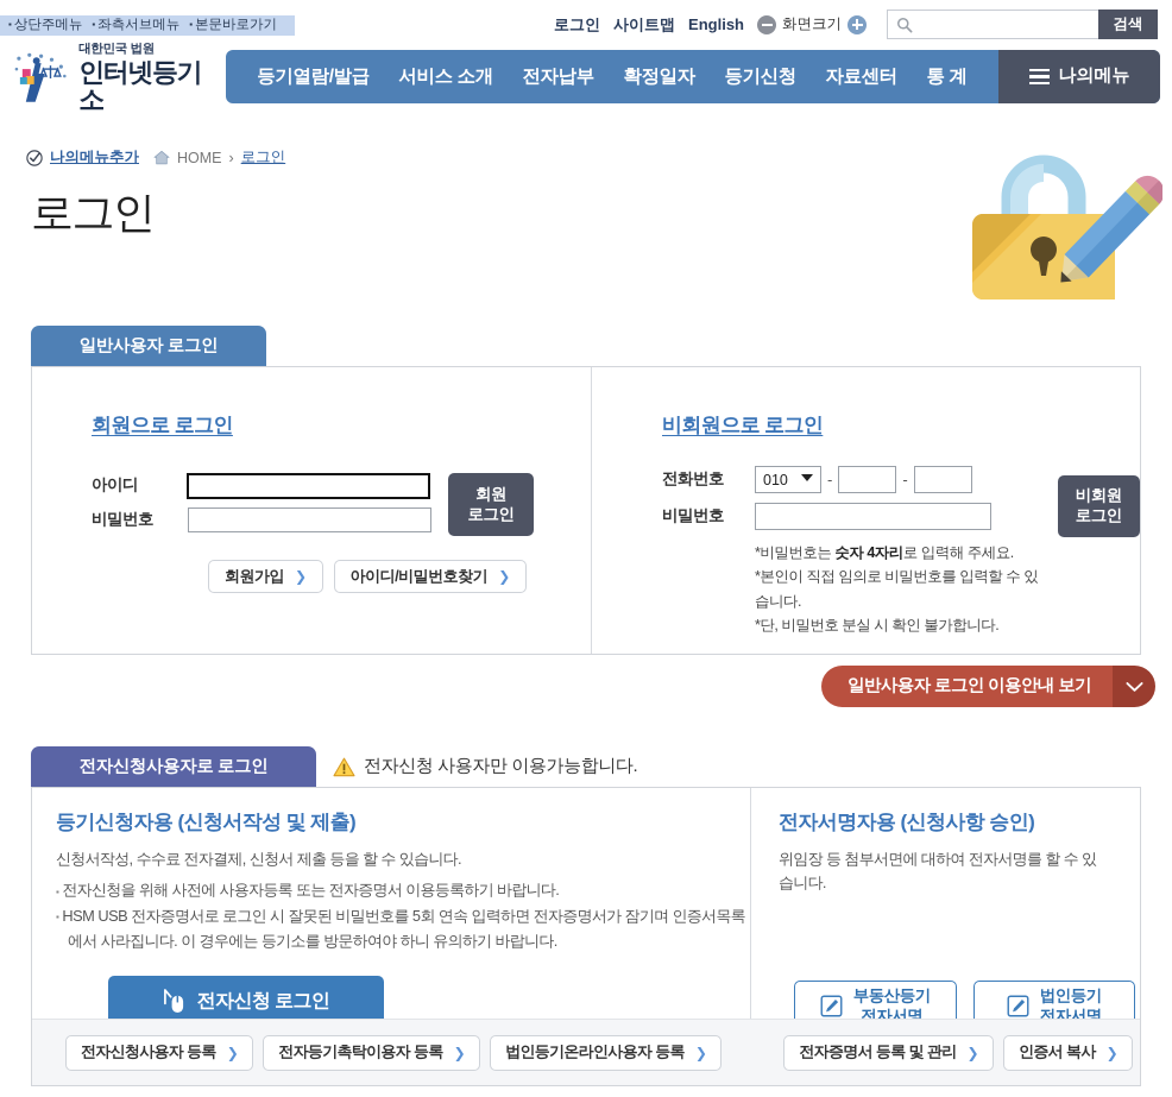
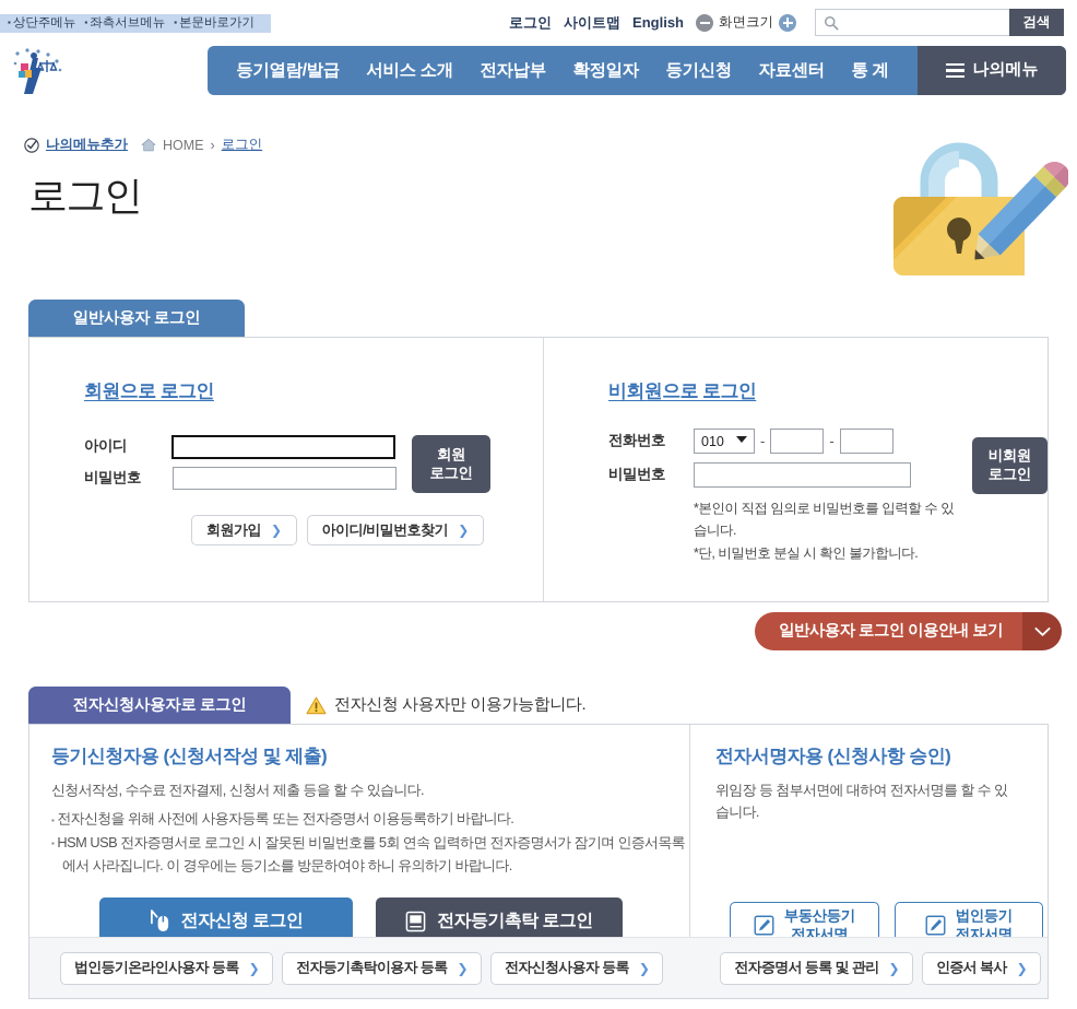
  상단주메뉴
  좌측서브메뉴
  본문바로가기
  로그인
  사이트맵
  English
  화면크기
  검색
- 대한민국 법원
- 인터넷등기소
  등기열람/발급
  서비스 소개
  전자납부
  확정일자
  등기신청
  자료센터
  통 계
  나의메뉴
  나의메뉴추가
  HOME
  ›
  로그인
  로그인
  일반사용자 로그인
  회원으로 로그인
  아이디
  비밀번호
  회원
  로그인
  회원가입
  ❯
  아이디/비밀번호찾기
  ❯
  비회원으로 로그인
  전화번호
  010
  -
  -
  비밀번호
- *비밀번호는 숫자 4자리로 입력해 주세요.
  *본인이 직접 임의로 비밀번호를 입력할 수 있습니다.
  *단, 비밀번호 분실 시 확인 불가합니다.
  비회원
  로그인
  일반사용자 로그인 이용안내 보기
  전자신청사용자로 로그인
  전자신청 사용자만 이용가능합니다.
  등기신청자용 (신청서작성 및 제출)
  신청서작성, 수수료 전자결제, 신청서 제출 등을 할 수 있습니다.
  전자신청을 위해 사전에 사용자등록 또는 전자증명서 이용등록하기 바랍니다.
  HSM USB 전자증명서로 로그인 시 잘못된 비밀번호를 5회 연속 입력하면 전자증명서가 잠기며 인증서목록에서 사라집니다. 이 경우에는 등기소를 방문하여야 하니 유의하기 바랍니다.
  전자신청 로그인
+ 전자등기촉탁 로그인
  전자서명자용 (신청사항 승인)
  위임장 등 첨부서면에 대하여 전자서명를 할 수 있습니다.
  부동산등기
  전자서명
  법인등기
  전자서명
- 전자신청사용자 등록
+ 법인등기온라인사용자 등록
  ❯
  전자등기촉탁이용자 등록
  ❯
- 법인등기온라인사용자 등록
+ 전자신청사용자 등록
  ❯
  전자증명서 등록 및 관리
  ❯
  인증서 복사
  ❯
